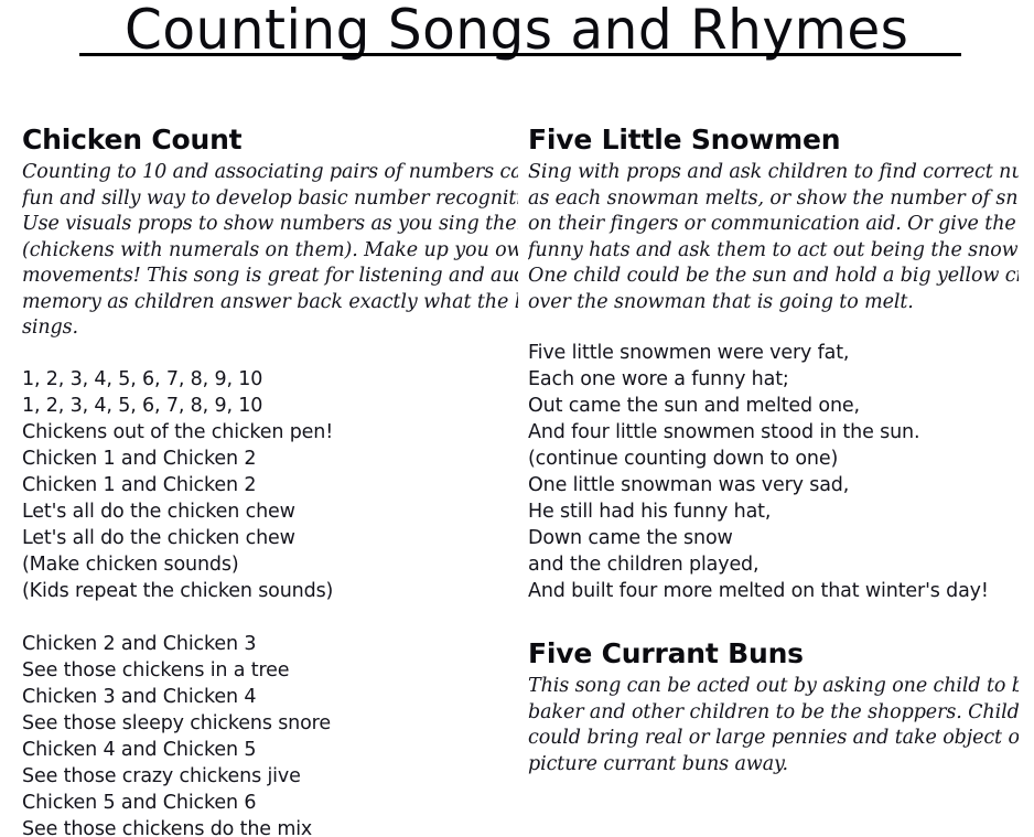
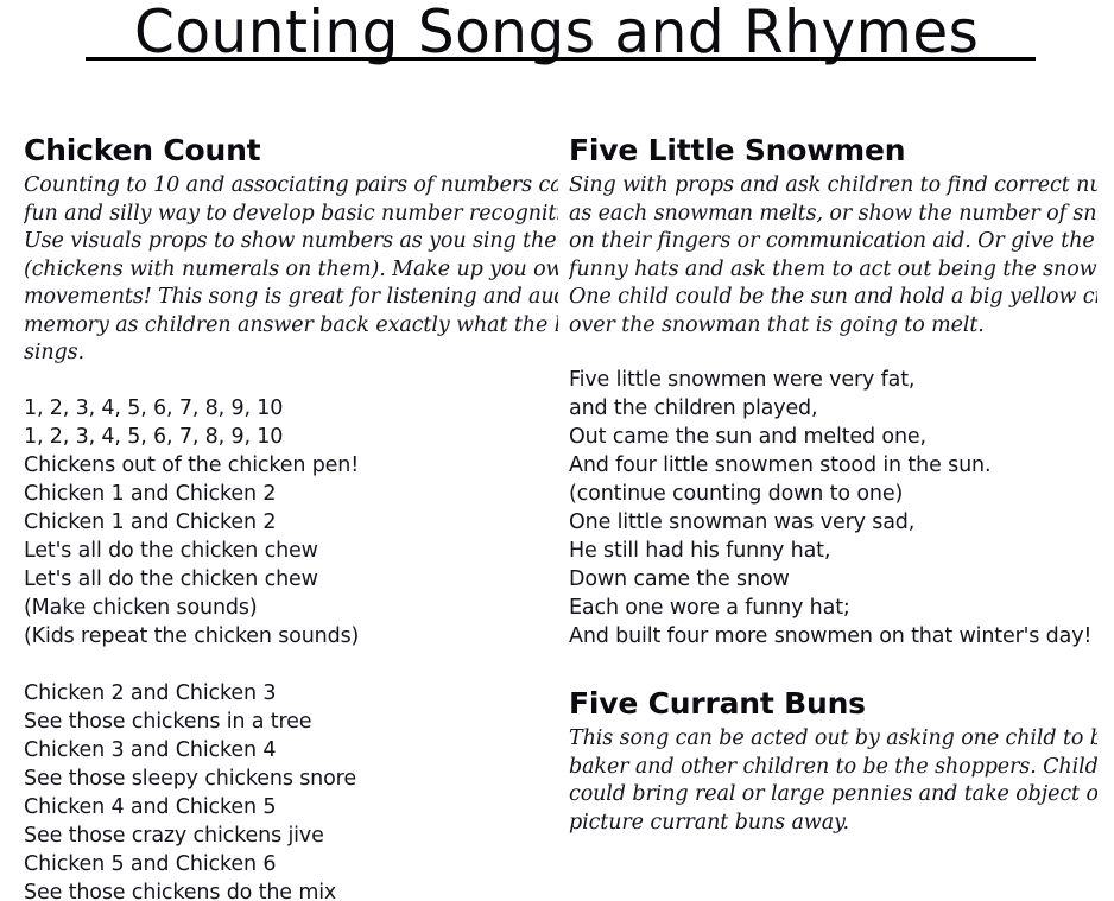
  Counting Songs and Rhymes
  Chicken Count
  Counting to 10 and associating pairs of numbers ca
  fun and silly way to develop basic number recognit
  Use visuals props to show numbers as you sing the
  (chickens with numerals on them). Make up you ow
  movements! This song is great for listening and au
  memory as children answer back exactly what the l
  sings.
  1, 2, 3, 4, 5, 6, 7, 8, 9, 10
  1, 2, 3, 4, 5, 6, 7, 8, 9, 10
  Chickens out of the chicken pen!
  Chicken 1 and Chicken 2
  Chicken 1 and Chicken 2
  Let's all do the chicken chew
  Let's all do the chicken chew
  (Make chicken sounds)
  (Kids repeat the chicken sounds)
  Chicken 2 and Chicken 3
  See those chickens in a tree
  Chicken 3 and Chicken 4
  See those sleepy chickens snore
  Chicken 4 and Chicken 5
  See those crazy chickens jive
  Chicken 5 and Chicken 6
  See those chickens do the mix
  Five Little Snowmen
  Sing with props and ask children to find correct nu
  as each snowman melts, or show the number of sn
  on their fingers or communication aid. Or give the
  funny hats and ask them to act out being the snow
  One child could be the sun and hold a big yellow c
  over the snowman that is going to melt.
  Five little snowmen were very fat,
- Each one wore a funny hat;
+ and the children played,
  Out came the sun and melted one,
  And four little snowmen stood in the sun.
  (continue counting down to one)
  One little snowman was very sad,
  He still had his funny hat,
  Down came the snow
- and the children played,
+ Each one wore a funny hat;
- And built four more melted on that winter's day!
+ And built four more snowmen on that winter's day!
  Five Currant Buns
  This song can be acted out by asking one child to b
  baker and other children to be the shoppers. Child
  could bring real or large pennies and take object o
  picture currant buns away.
